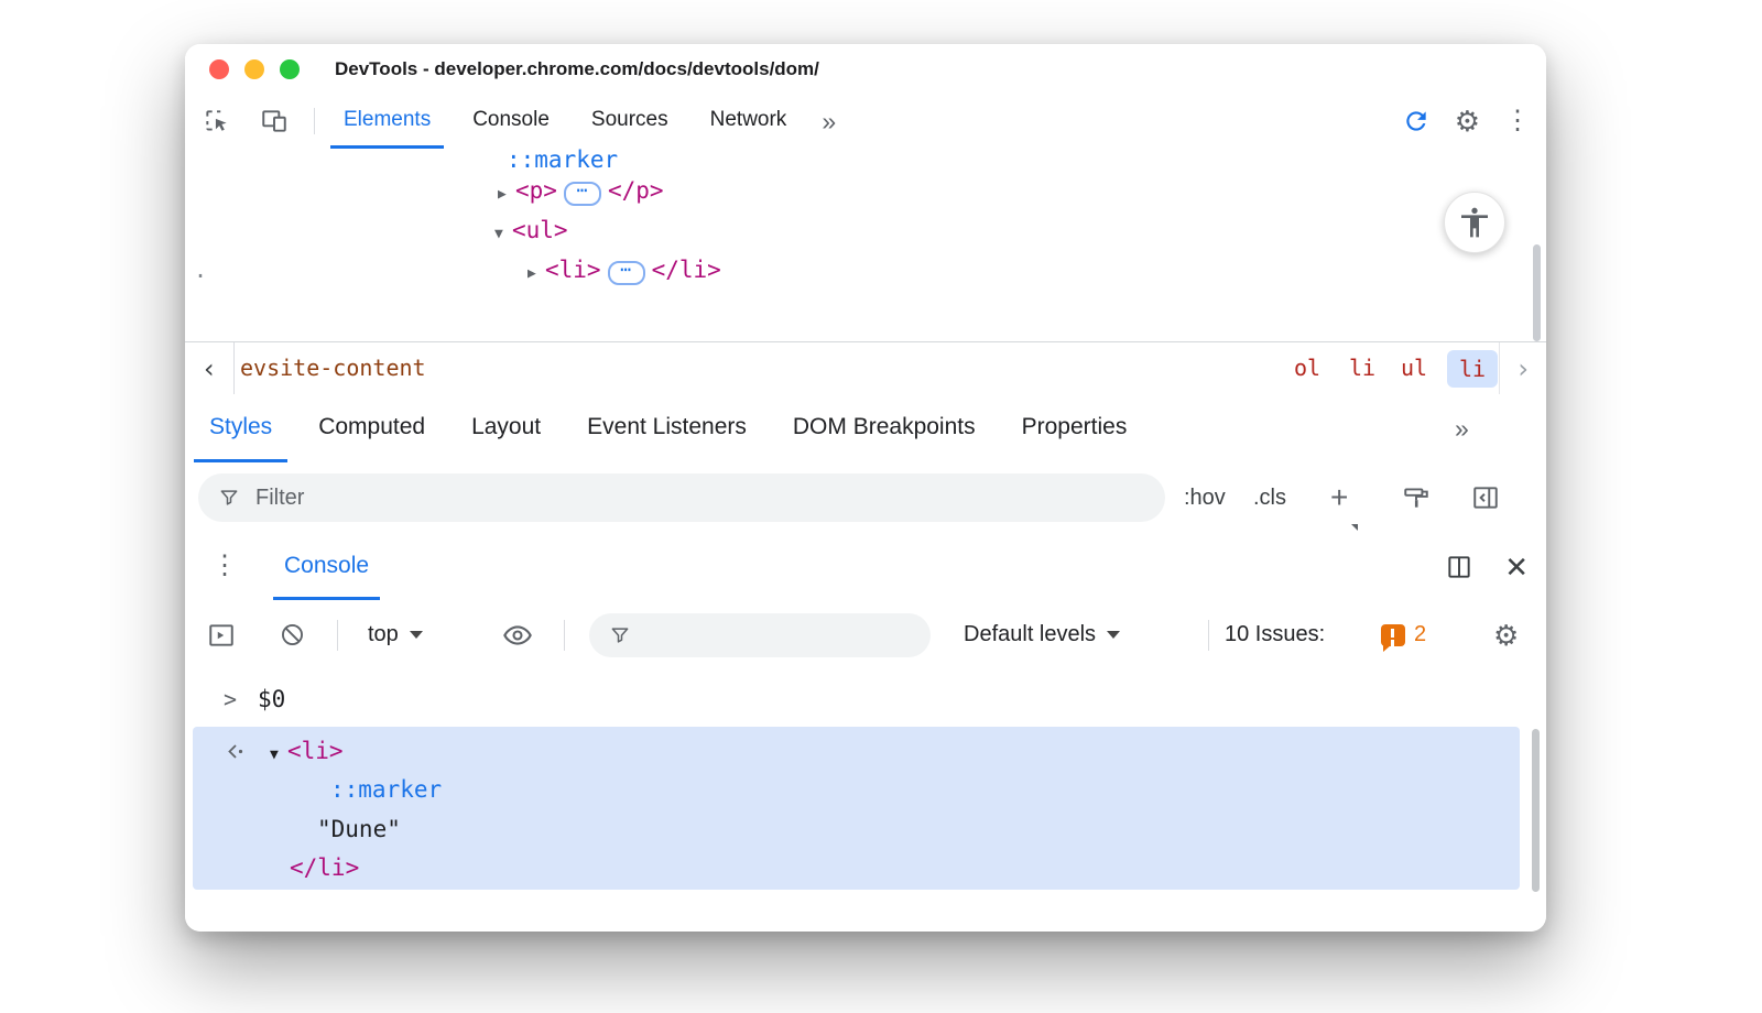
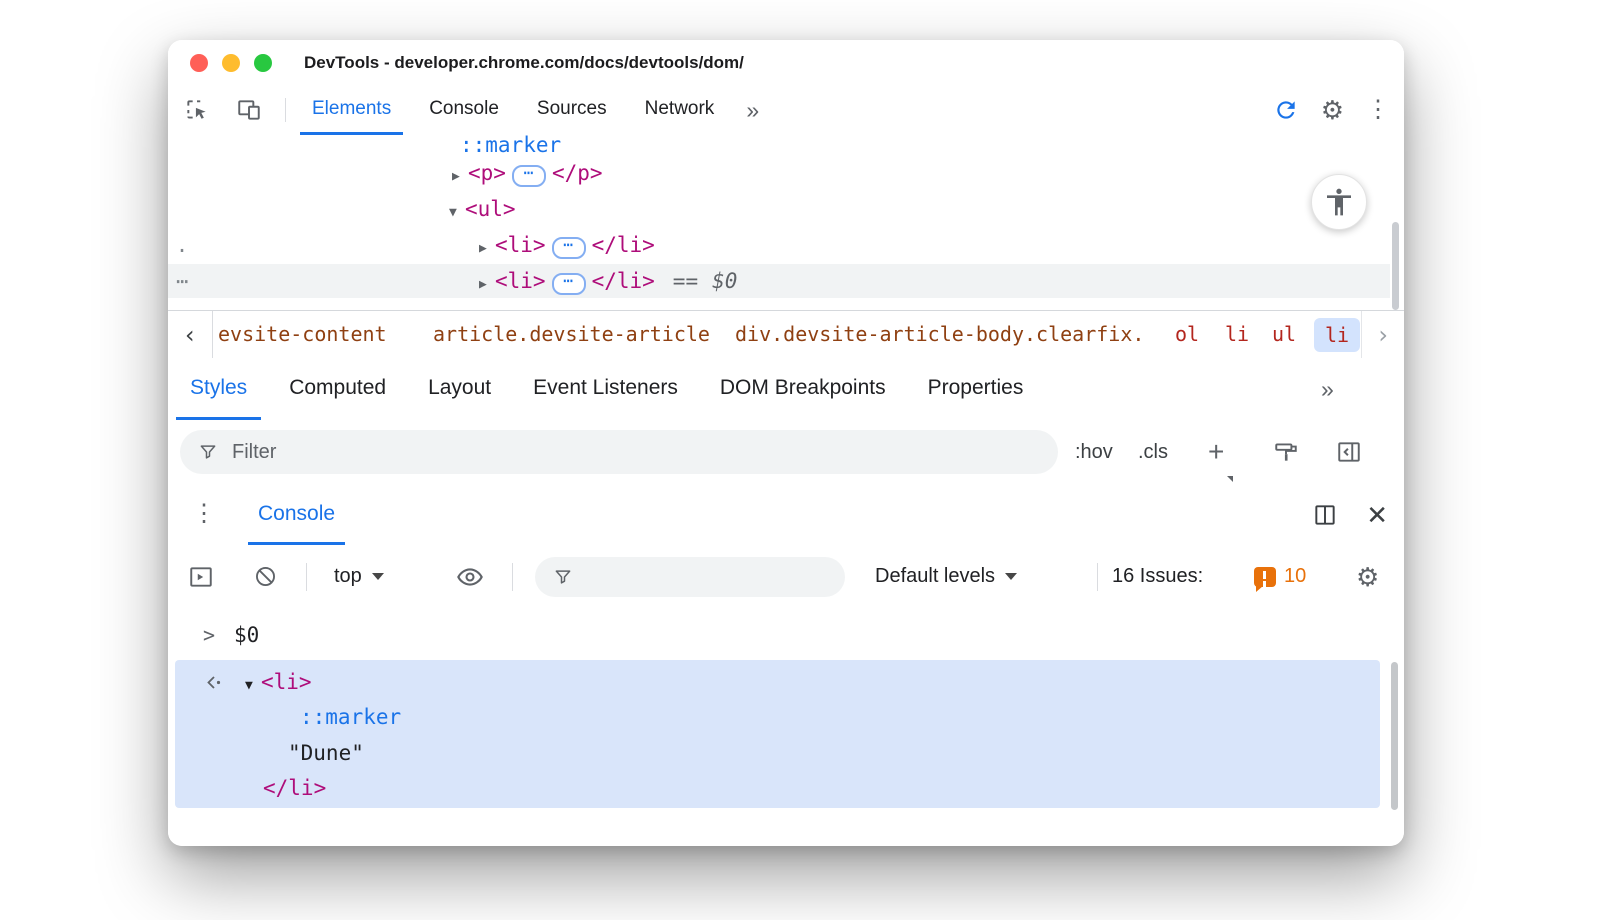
  DevTools - developer.chrome.com/docs/devtools/dom/
  Elements
  Console
  Sources
  Network
  »
  ⚙
  ⋮
  ::marker
  ▶ <p> ⋯ </p>
  ▼ <ul>
  .
  ▶ <li> ⋯ </li>
+ ⋯
+ ▶ <li> ⋯ </li> == $0
  ‹
  evsite-content
+ article.devsite-article
+ div.devsite-article-body.clearfix.
  ol
  li
  ul
  li
  ›
  Styles
  Computed
  Layout
  Event Listeners
  DOM Breakpoints
  Properties
  »
  Filter
  :hov
  .cls
  +
  ⋮
  Console
  ✕
  top
  Default levels
- 10 Issues:
+ 16 Issues:
- 2
+ 10
  ⚙
  >
  $0
  ▼ <li>
  ::marker
  "Dune"
  </li>
